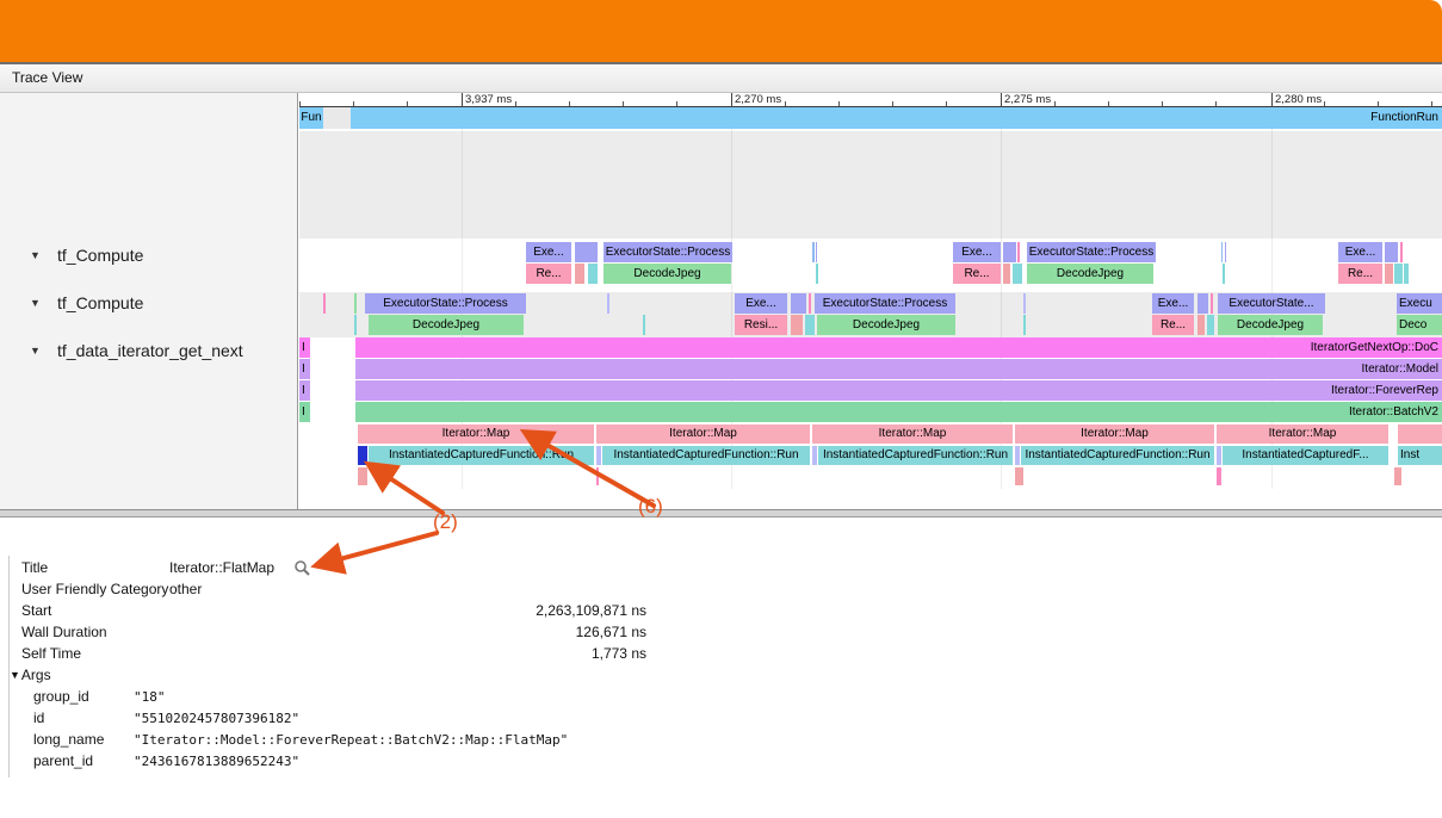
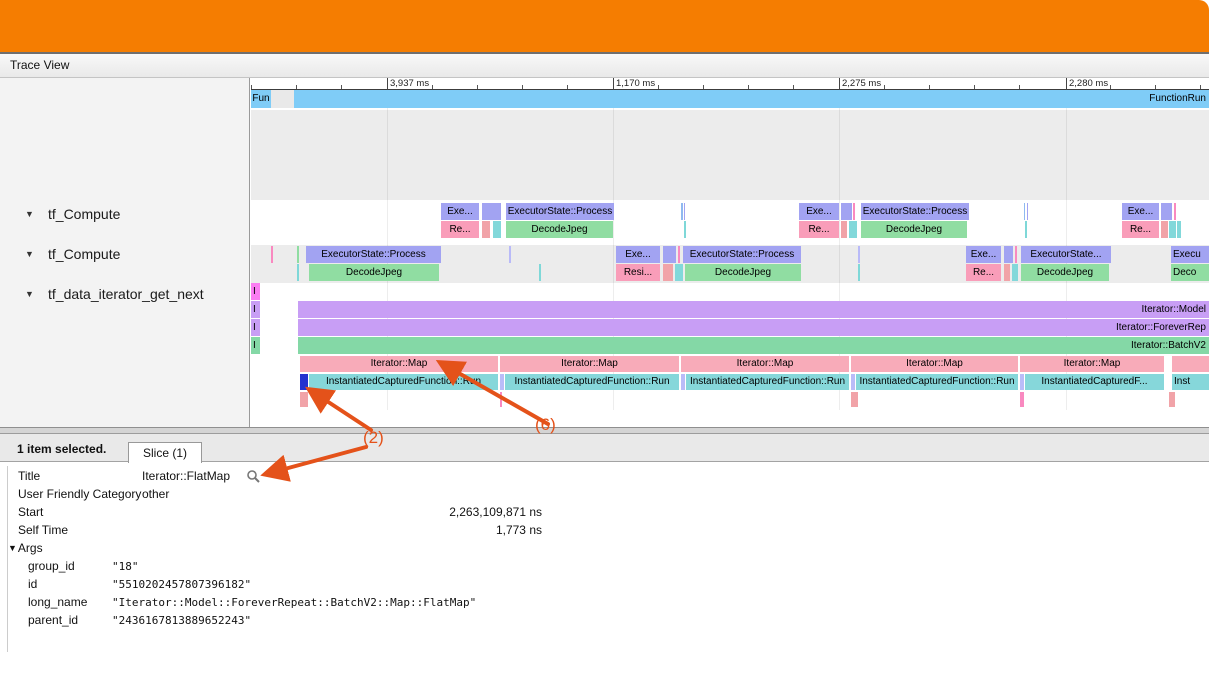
  Trace View
  ▼
  tf_Compute
  ▼
  tf_Compute
  ▼
  tf_data_iterator_get_next
  3,937 ms
- 2,270 ms
+ 1,170 ms
  2,275 ms
  2,280 ms
  Fun
  FunctionRun
  Exe...
  ExecutorState::Process
  Exe...
  ExecutorState::Process
  Exe...
  Re...
  DecodeJpeg
  Re...
  DecodeJpeg
  Re...
  ExecutorState::Process
  Exe...
  ExecutorState::Process
  Exe...
  ExecutorState...
  Execu
  DecodeJpeg
  Resi...
  DecodeJpeg
  Re...
  DecodeJpeg
  Deco
  I
- IteratorGetNextOp::DoC
  I
  Iterator::Model
  I
  Iterator::ForeverRep
  I
  Iterator::BatchV2
  Iterator::Map
  Iterator::Map
  Iterator::Map
  Iterator::Map
  Iterator::Map
  InstantiatedCapturedFunction::Rn
  InstantiatedCapturedFunction::Run
  InstantiatedCapturedFunction::Run
  InstantiatedCapturedFunction::Run
  InstantiatedCapturedF...
  Inst
+ 1 item selected.
+ Slice (1)
  Title
  Iterator::FlatMap
  User Friendly Category
  other
  Start
  2,263,109,871 ns
- Wall Duration
- 126,671 ns
  Self Time
  1,773 ns
  ▼
  Args
  group_id
  "18"
  id
  "5510202457807396182"
  long_name
  "Iterator::Model::ForeverRepeat::BatchV2::Map::FlatMap"
  parent_id
  "2436167813889652243"
  (6)
  (2)
